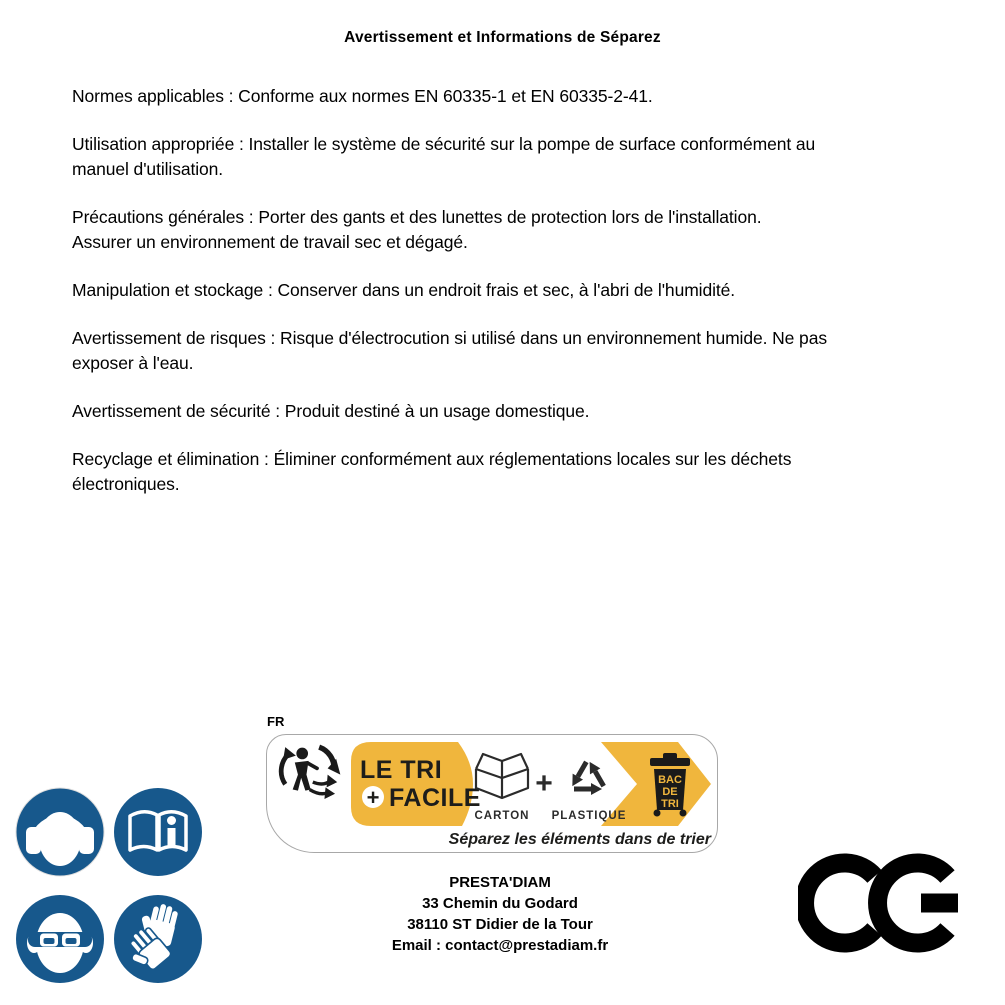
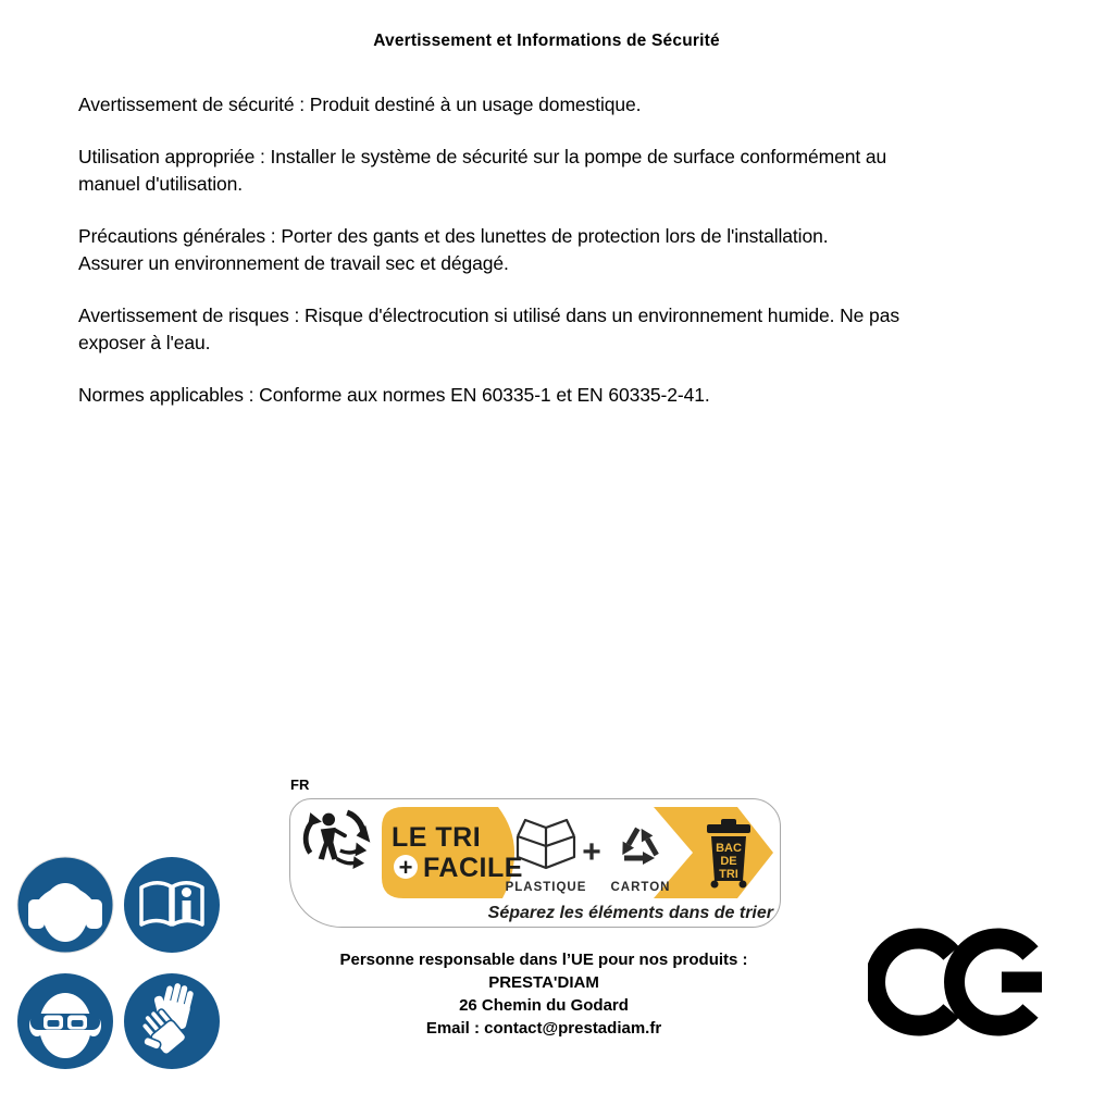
- Avertissement et Informations de Séparez
+ Avertissement et Informations de Sécurité
- Normes applicables : Conforme aux normes EN 60335-1 et EN 60335-2-41.
+ Avertissement de sécurité : Produit destiné à un usage domestique.
  Utilisation appropriée : Installer le système de sécurité sur la pompe de surface conformément au
  manuel d'utilisation.
  Précautions générales : Porter des gants et des lunettes de protection lors de l'installation.
  Assurer un environnement de travail sec et dégagé.
- Manipulation et stockage : Conserver dans un endroit frais et sec, à l'abri de l'humidité.
  Avertissement de risques : Risque d'électrocution si utilisé dans un environnement humide. Ne pas
  exposer à l'eau.
- Avertissement de sécurité : Produit destiné à un usage domestique.
+ Normes applicables : Conforme aux normes EN 60335-1 et EN 60335-2-41.
- Recyclage et élimination : Éliminer conformément aux réglementations locales sur les déchets
- électroniques.
  FR
  LE TRI
  +
  FACILE
- CARTON
+ PLASTIQUE
  +
- PLASTIQUE
+ CARTON
  BAC
  DE
  TRI
  Séparez les éléments dans de trier
+ Personne responsable dans l’UE pour nos produits :
  PRESTA'DIAM
- 33 Chemin du Godard
+ 26 Chemin du Godard
- 38110 ST Didier de la Tour
  Email : contact@prestadiam.fr
